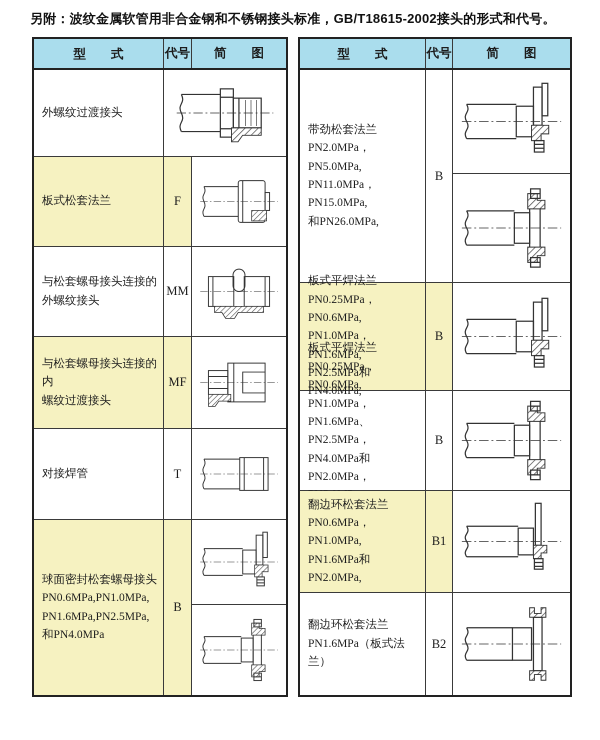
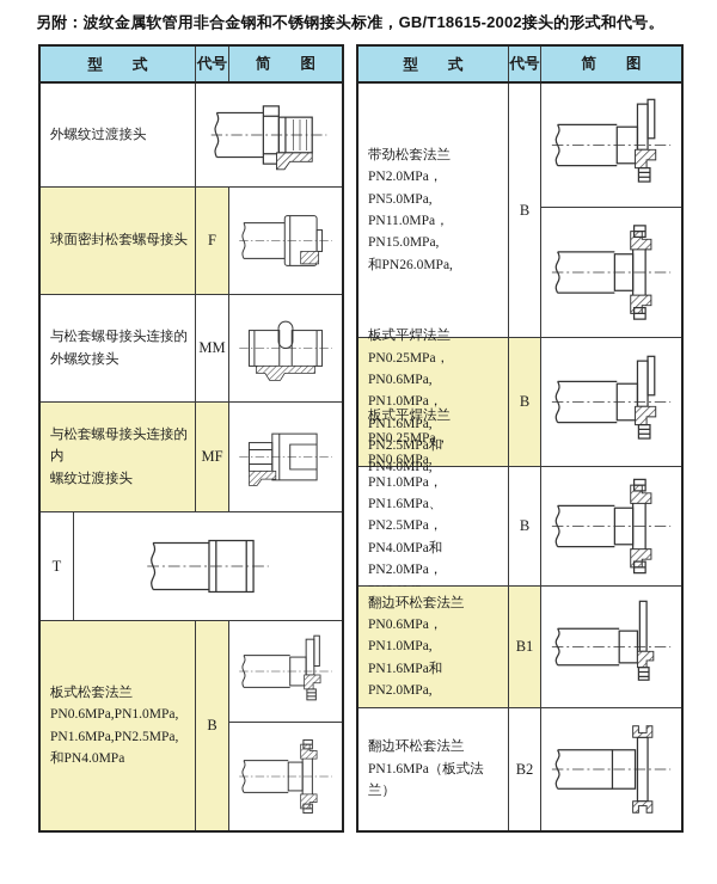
  另附：波纹金属软管用非合金钢和不锈钢接头标准，GB/T18615-2002接头的形式和代号。
  型 式
  代号
  简 图
  外螺纹过渡接头
- 板式松套法兰
+ 球面密封松套螺母接头
  F
  与松套螺母接头连接的
  外螺纹接头
  MM
  与松套螺母接头连接的内
  螺纹过渡接头
  MF
- 对接焊管
  T
- 球面密封松套螺母接头
+ 板式松套法兰
  PN0.6MPa,PN1.0MPa,
  PN1.6MPa,PN2.5MPa,
  和PN4.0MPa
  B
  型 式
  代号
  简 图
  带劲松套法兰
  PN2.0MPa，PN5.0MPa,
  PN11.0MPa，PN15.0MPa,
  和PN26.0MPa,
  B
  板式平焊法兰
  PN0.25MPa，PN0.6MPa,
  PN1.0MPa，PN1.6MPa,
  PN2.5MPa和PN4.0MPa,
  B
  板式平焊法兰
  PN0.25MPa，PN0.6MPa,
  PN1.0MPa，PN1.6MPa、
  PN2.5MPa，PN4.0MPa和
  B
  翻边环松套法兰
  PN0.6MPa，PN1.0MPa,
  PN1.6MPa和PN2.0MPa,
  B1
  翻边环松套法兰
  PN1.6MPa（板式法兰）
  B2
